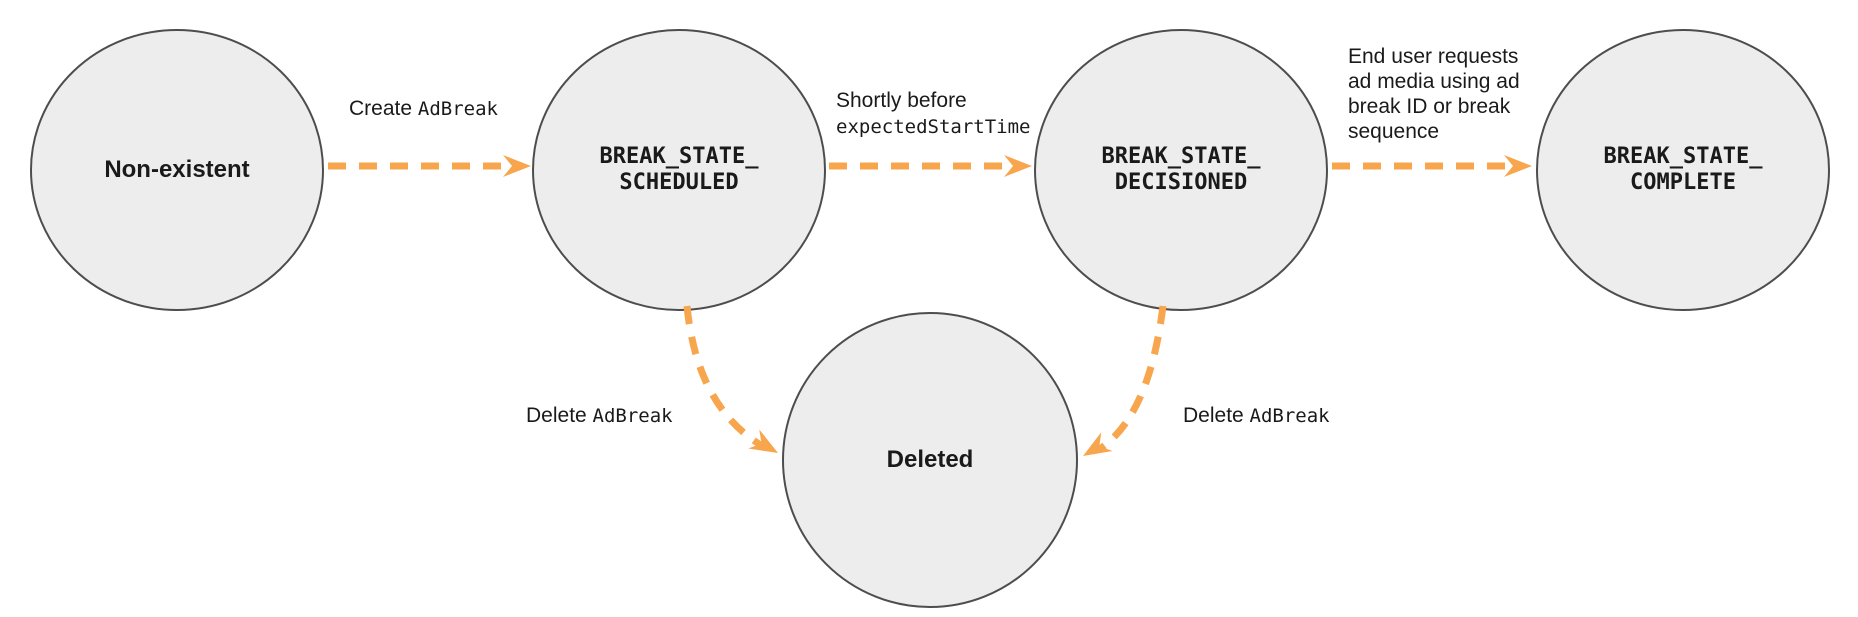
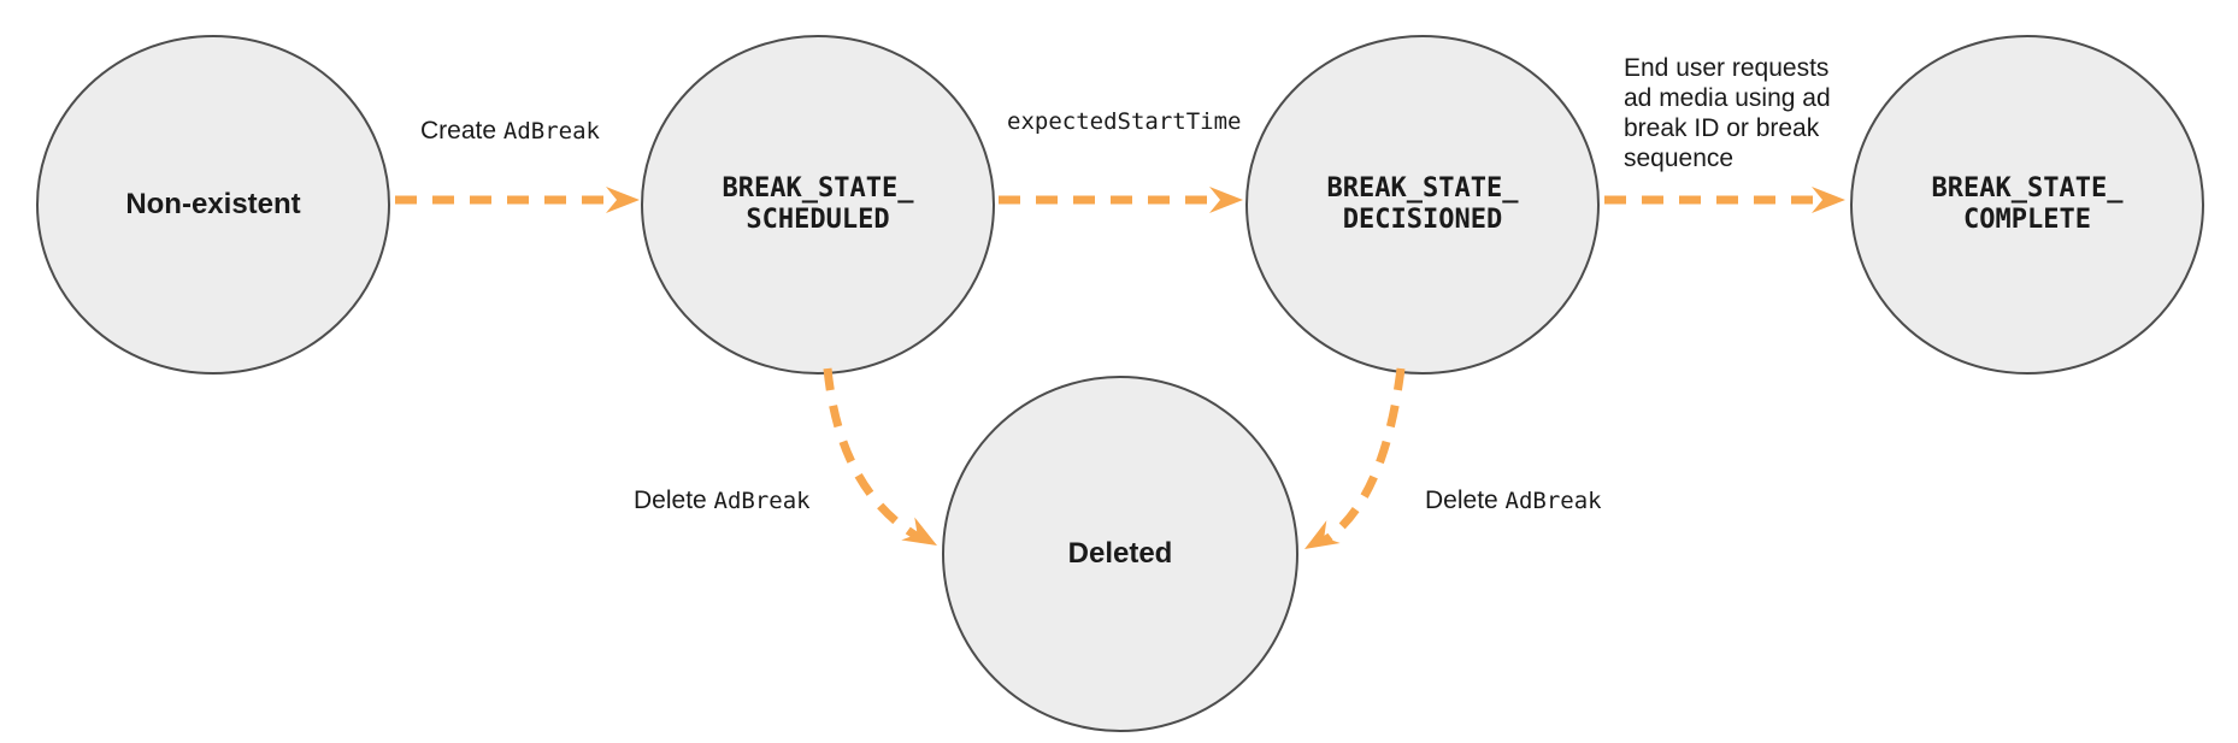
  Non-existent
  BREAK_STATE_
  SCHEDULED
  BREAK_STATE_
  DECISIONED
  BREAK_STATE_
  COMPLETE
  Deleted
  Create AdBreak
- Shortly before
  expectedStartTime
  End user requests
  ad media using ad
  break ID or break
  sequence
  Delete AdBreak
  Delete AdBreak
